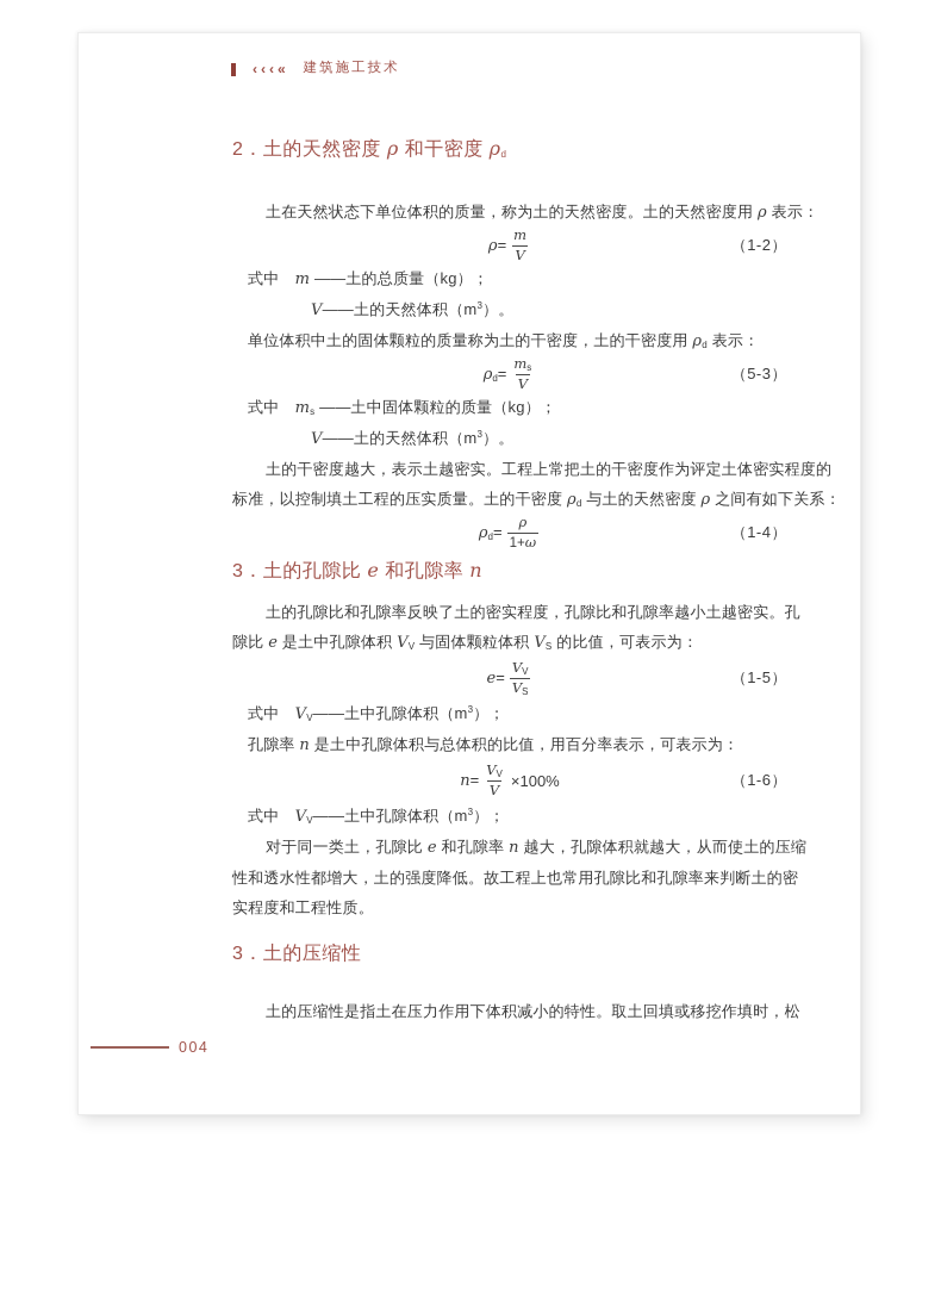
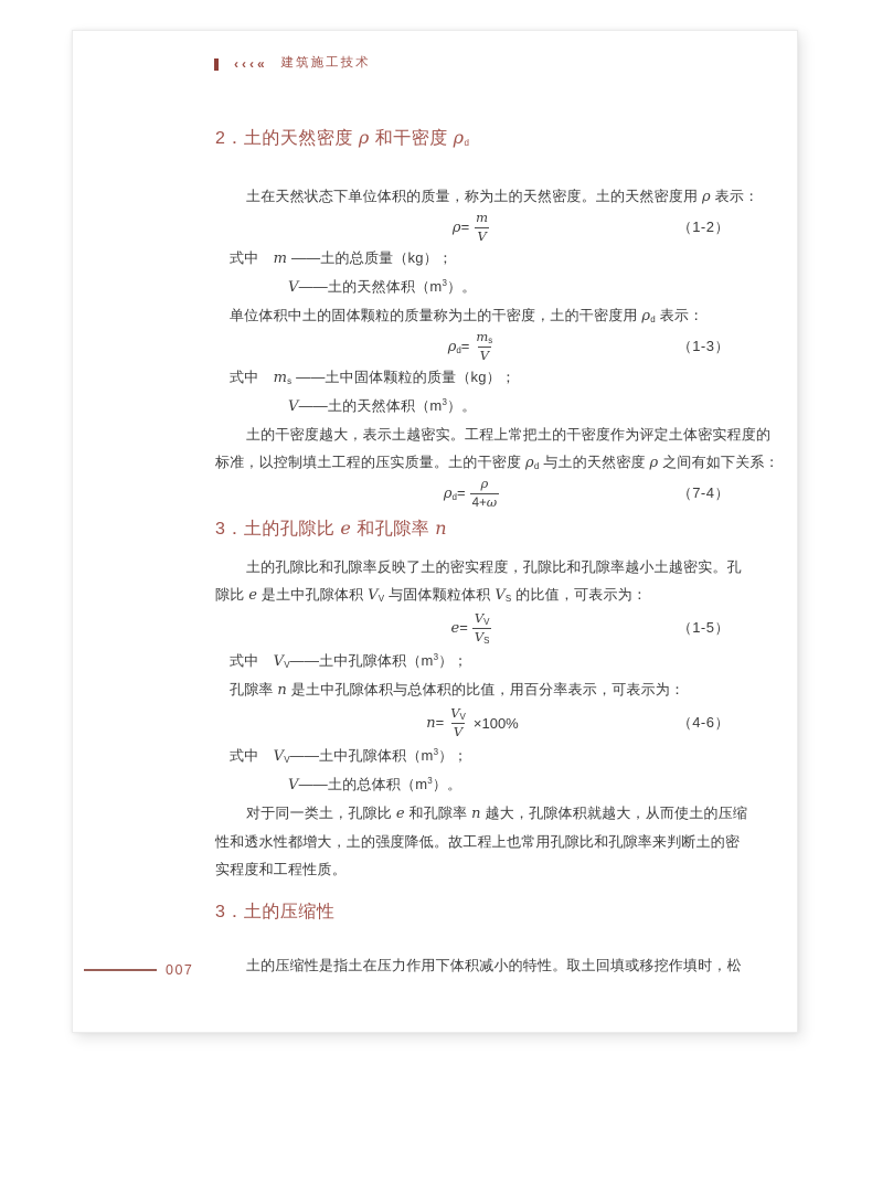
  ‹‹‹«
  建筑施工技术
  2．土的天然密度 ρ 和干密度 ρd
  土在天然状态下单位体积的质量，称为土的天然密度。土的天然密度用 ρ 表示：
  ρ=
  m
  V
  （1-2）
  式中 m ——土的总质量（kg）；
  V——土的天然体积（m3）。
  单位体积中土的固体颗粒的质量称为土的干密度，土的干密度用 ρd 表示：
  ρd=
  ms
  V
- （5-3）
+ （1-3）
  式中 ms ——土中固体颗粒的质量（kg）；
  V——土的天然体积（m3）。
  土的干密度越大，表示土越密实。工程上常把土的干密度作为评定土体密实程度的
  标准，以控制填土工程的压实质量。土的干密度 ρd 与土的天然密度 ρ 之间有如下关系：
  ρd=
  ρ
- 1+ω
+ 4+ω
- （1-4）
+ （7-4）
  3．土的孔隙比 e 和孔隙率 n
  土的孔隙比和孔隙率反映了土的密实程度，孔隙比和孔隙率越小土越密实。孔
  隙比 e 是土中孔隙体积 VV 与固体颗粒体积 VS 的比值，可表示为：
  e=
  VV
  VS
  （1-5）
  式中 VV——土中孔隙体积（m3）；
  孔隙率 n 是土中孔隙体积与总体积的比值，用百分率表示，可表示为：
  n=
  VV
  V
  ×100%
- （1-6）
+ （4-6）
  式中 VV——土中孔隙体积（m3）；
+ V——土的总体积（m3）。
  对于同一类土，孔隙比 e 和孔隙率 n 越大，孔隙体积就越大，从而使土的压缩
  性和透水性都增大，土的强度降低。故工程上也常用孔隙比和孔隙率来判断土的密
  实程度和工程性质。
  3．土的压缩性
  土的压缩性是指土在压力作用下体积减小的特性。取土回填或移挖作填时，松
- 004
+ 007
